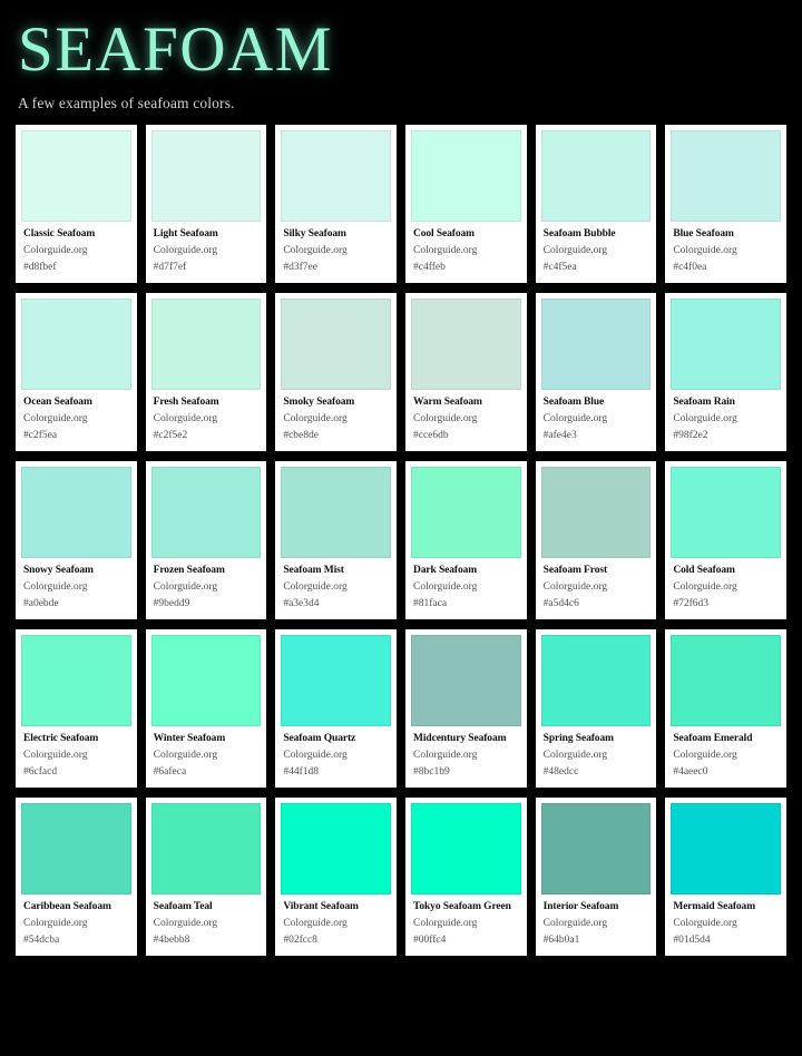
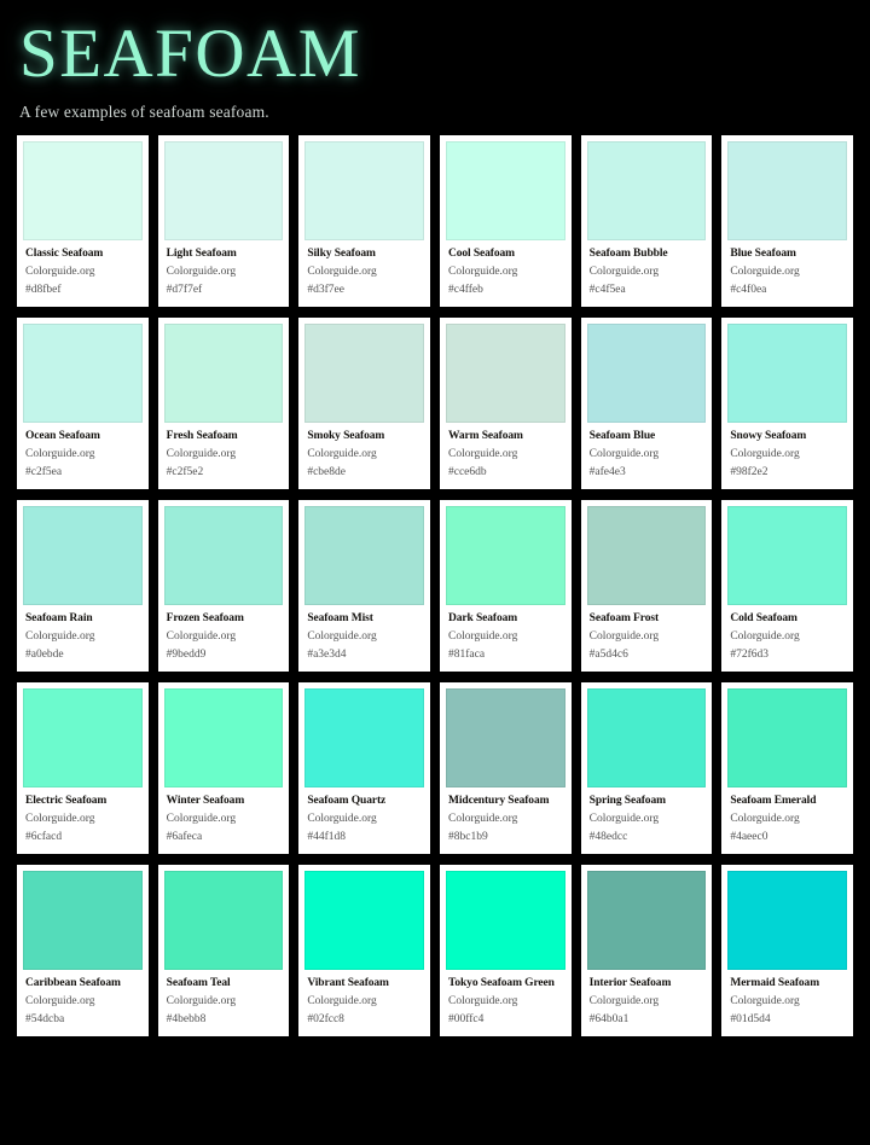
  SEAFOAM
- A few examples of seafoam colors.
+ A few examples of seafoam seafoam.
  Classic Seafoam
  Colorguide.org
  #d8fbef
  Light Seafoam
  Colorguide.org
  #d7f7ef
  Silky Seafoam
  Colorguide.org
  #d3f7ee
  Cool Seafoam
  Colorguide.org
  #c4ffeb
  Seafoam Bubble
  Colorguide.org
  #c4f5ea
  Blue Seafoam
  Colorguide.org
  #c4f0ea
  Ocean Seafoam
  Colorguide.org
  #c2f5ea
  Fresh Seafoam
  Colorguide.org
  #c2f5e2
  Smoky Seafoam
  Colorguide.org
  #cbe8de
  Warm Seafoam
  Colorguide.org
  #cce6db
  Seafoam Blue
  Colorguide.org
  #afe4e3
- Seafoam Rain
+ Snowy Seafoam
  Colorguide.org
  #98f2e2
- Snowy Seafoam
+ Seafoam Rain
  Colorguide.org
  #a0ebde
  Frozen Seafoam
  Colorguide.org
  #9bedd9
  Seafoam Mist
  Colorguide.org
  #a3e3d4
  Dark Seafoam
  Colorguide.org
  #81faca
  Seafoam Frost
  Colorguide.org
  #a5d4c6
  Cold Seafoam
  Colorguide.org
  #72f6d3
  Electric Seafoam
  Colorguide.org
  #6cfacd
  Winter Seafoam
  Colorguide.org
  #6afeca
  Seafoam Quartz
  Colorguide.org
  #44f1d8
  Midcentury Seafoam
  Colorguide.org
  #8bc1b9
  Spring Seafoam
  Colorguide.org
  #48edcc
  Seafoam Emerald
  Colorguide.org
  #4aeec0
  Caribbean Seafoam
  Colorguide.org
  #54dcba
  Seafoam Teal
  Colorguide.org
  #4bebb8
  Vibrant Seafoam
  Colorguide.org
  #02fcc8
  Tokyo Seafoam Green
  Colorguide.org
  #00ffc4
  Interior Seafoam
  Colorguide.org
  #64b0a1
  Mermaid Seafoam
  Colorguide.org
  #01d5d4
